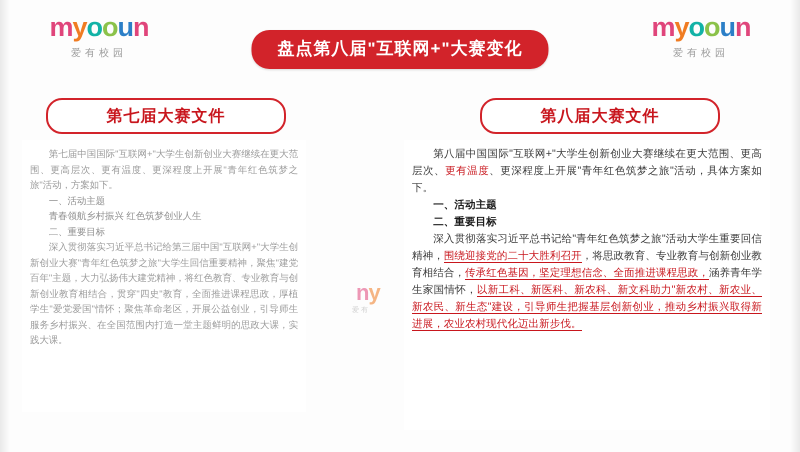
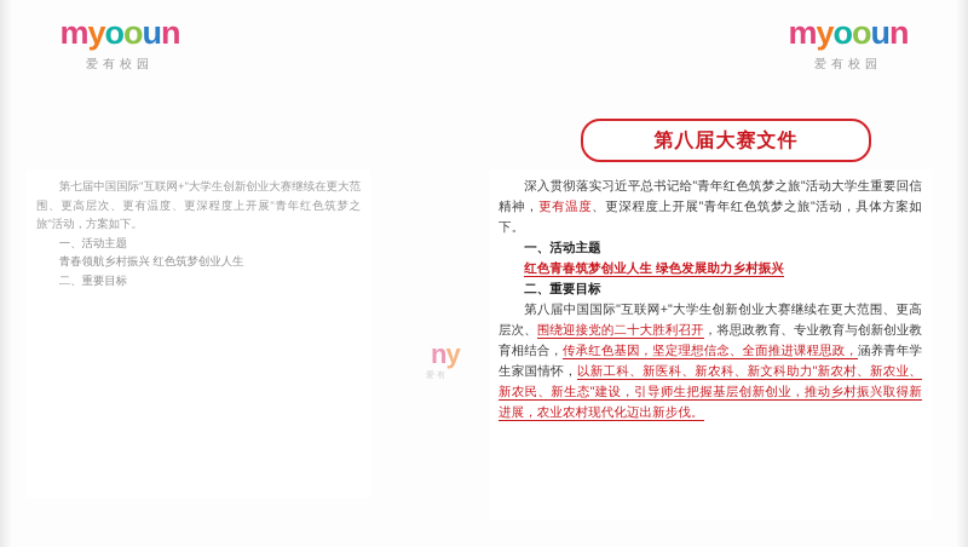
  myooun
  爱有校园
  myooun
  爱有校园
- 盘点第八届"互联网+"大赛变化
- 第七届大赛文件
  第八届大赛文件
  第七届中国国际"互联网+"大学生创新创业大赛继续在更大范围、更高层次、更有温度、更深程度上开展"青年红色筑梦之旅"活动，方案如下。
  一、活动主题
  青春领航乡村振兴 红色筑梦创业人生
  二、重要目标
- 深入贯彻落实习近平总书记给第三届中国"互联网+"大学生创新创业大赛"青年红色筑梦之旅"大学生回信重要精神，聚焦"建党百年"主题，大力弘扬伟大建党精神，将红色教育、专业教育与创新创业教育相结合，贯穿"四史"教育，全面推进课程思政，厚植学生"爱党爱国"情怀；聚焦革命老区，开展公益创业，引导师生服务乡村振兴、在全国范围内打造一堂主题鲜明的思政大课，实践大课。
- 第八届中国国际"互联网+"大学生创新创业大赛继续在更大范围、更高层次、更有温度、更深程度上开展"青年红色筑梦之旅"活动，具体方案如下。
+ 深入贯彻落实习近平总书记给"青年红色筑梦之旅"活动大学生重要回信精神，更有温度、更深程度上开展"青年红色筑梦之旅"活动，具体方案如下。
  一、活动主题
+ 红色青春筑梦创业人生 绿色发展助力乡村振兴
  二、重要目标
- 深入贯彻落实习近平总书记给"青年红色筑梦之旅"活动大学生重要回信精神，围绕迎接党的二十大胜利召开，将思政教育、专业教育与创新创业教育相结合，传承红色基因，坚定理想信念、全面推进课程思政，涵养青年学生家国情怀，以新工科、新医科、新农科、新文科助力"新农村、新农业、新农民、新生态"建设，引导师生把握基层创新创业，推动乡村振兴取得新进展，农业农村现代化迈出新步伐。
+ 第八届中国国际"互联网+"大学生创新创业大赛继续在更大范围、更高层次、围绕迎接党的二十大胜利召开，将思政教育、专业教育与创新创业教育相结合，传承红色基因，坚定理想信念、全面推进课程思政，涵养青年学生家国情怀，以新工科、新医科、新农科、新文科助力"新农村、新农业、新农民、新生态"建设，引导师生把握基层创新创业，推动乡村振兴取得新进展，农业农村现代化迈出新步伐。
  ny
